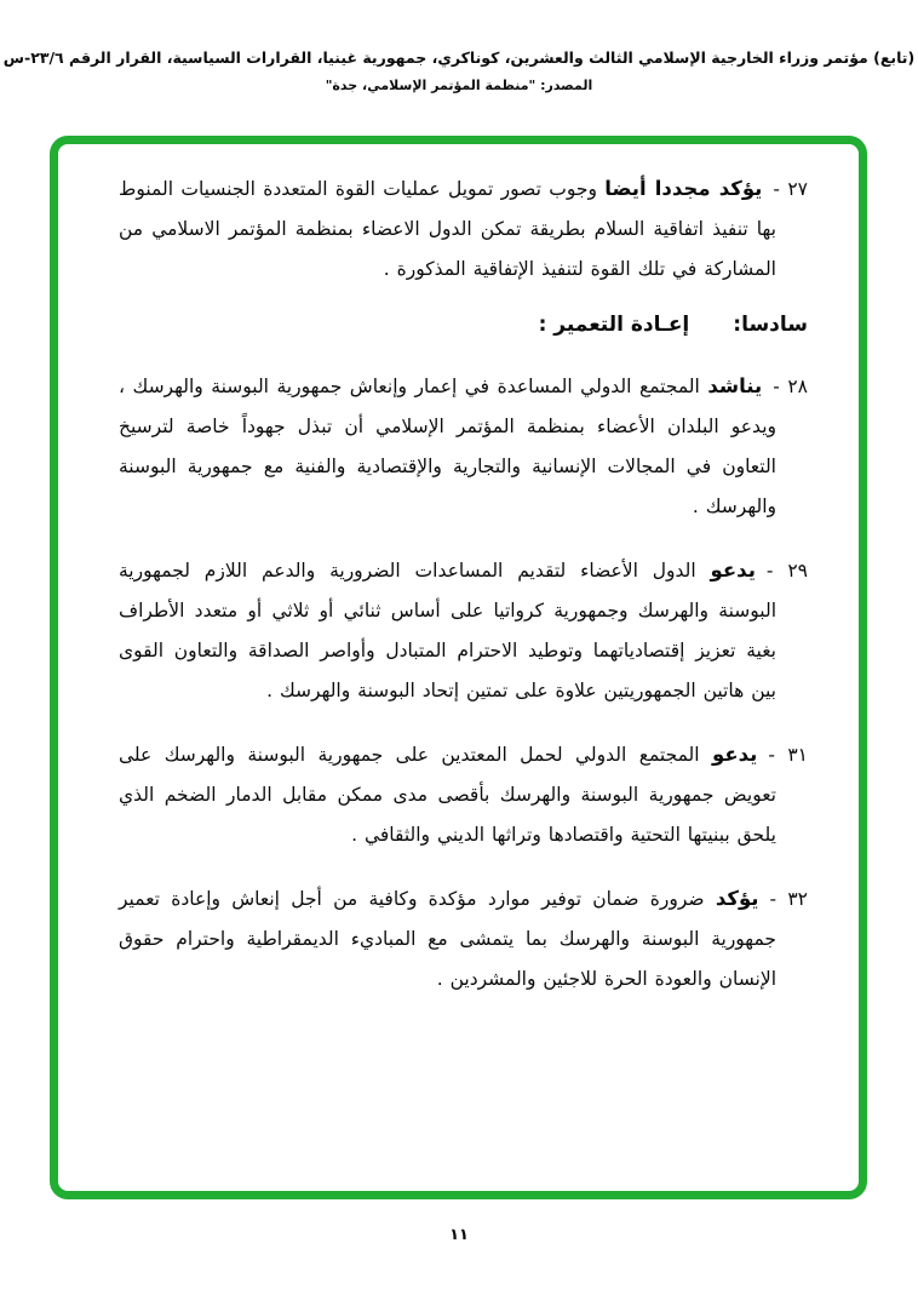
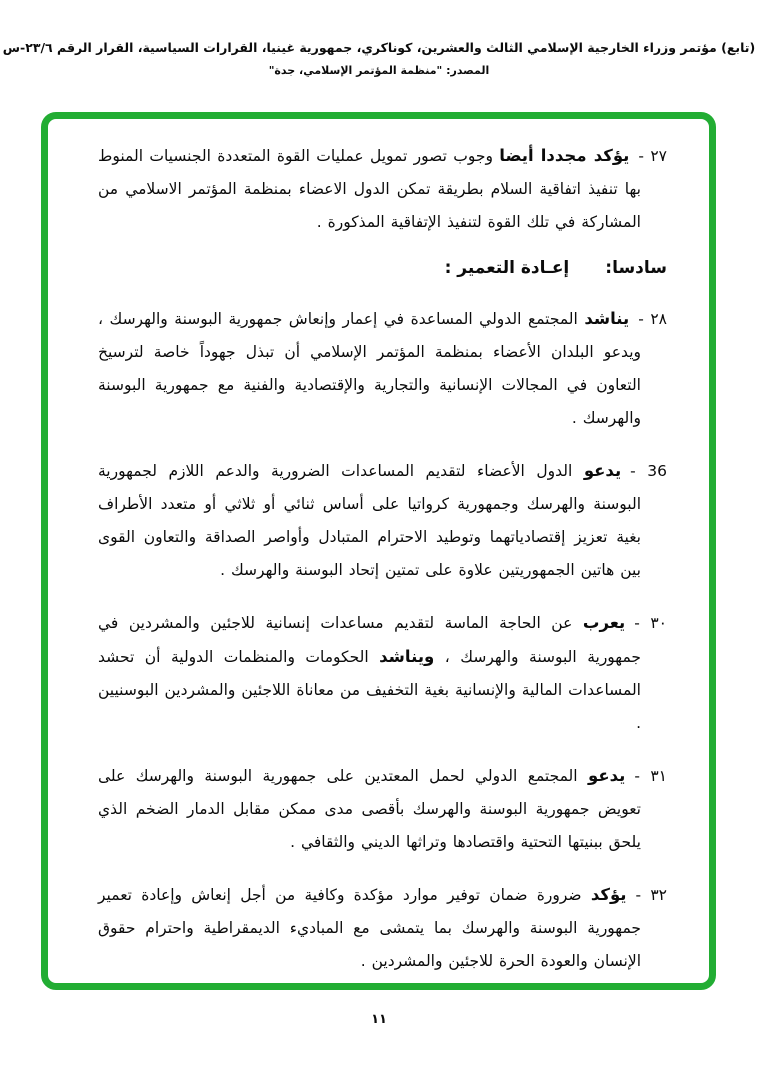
  (تابع) مؤتمر وزراء الخارجية الإسلامي الثالث والعشرين، كوناكري، جمهورية غينيا، القرارات السياسية، القرار الرقم ٢٣/٦-س
  المصدر: "منظمة المؤتمر الإسلامي، جدة"
  ٢٧ -يؤكد مجددا أيضا وجوب تصور تمويل عمليات القوة المتعددة الجنسيات المنوط بها تنفيذ اتفاقية السلام بطريقة تمكن الدول الاعضاء بمنظمة المؤتمر الاسلامي من المشاركة في تلك القوة لتنفيذ الإتفاقية المذكورة .
  سادسا:إعـادة التعمير :
  ٢٨ -يناشد المجتمع الدولي المساعدة في إعمار وإنعاش جمهورية البوسنة والهرسك ، ويدعو البلدان الأعضاء بمنظمة المؤتمر الإسلامي أن تبذل جهوداً خاصة لترسيخ التعاون في المجالات الإنسانية والتجارية والإقتصادية والفنية مع جمهورية البوسنة والهرسك .
- ٢٩ -يدعو الدول الأعضاء لتقديم المساعدات الضرورية والدعم اللازم لجمهورية البوسنة والهرسك وجمهورية كرواتيا على أساس ثنائي أو ثلاثي أو متعدد الأطراف بغية تعزيز إقتصادياتهما وتوطيد الاحترام المتبادل وأواصر الصداقة والتعاون القوى بين هاتين الجمهوريتين علاوة على تمتين إتحاد البوسنة والهرسك .
+ 36 -يدعو الدول الأعضاء لتقديم المساعدات الضرورية والدعم اللازم لجمهورية البوسنة والهرسك وجمهورية كرواتيا على أساس ثنائي أو ثلاثي أو متعدد الأطراف بغية تعزيز إقتصادياتهما وتوطيد الاحترام المتبادل وأواصر الصداقة والتعاون القوى بين هاتين الجمهوريتين علاوة على تمتين إتحاد البوسنة والهرسك .
+ ٣٠ -يعرب عن الحاجة الماسة لتقديم مساعدات إنسانية للاجئين والمشردين في جمهورية البوسنة والهرسك ، ويناشد الحكومات والمنظمات الدولية أن تحشد المساعدات المالية والإنسانية بغية التخفيف من معاناة اللاجئين والمشردين البوسنيين .
  ٣١ -يدعو المجتمع الدولي لحمل المعتدين على جمهورية البوسنة والهرسك على تعويض جمهورية البوسنة والهرسك بأقصى مدى ممكن مقابل الدمار الضخم الذي يلحق ببنيتها التحتية واقتصادها وتراثها الديني والثقافي .
  ٣٢ -يؤكد ضرورة ضمان توفير موارد مؤكدة وكافية من أجل إنعاش وإعادة تعمير جمهورية البوسنة والهرسك بما يتمشى مع المباديء الديمقراطية واحترام حقوق الإنسان والعودة الحرة للاجئين والمشردين .
  ١١
